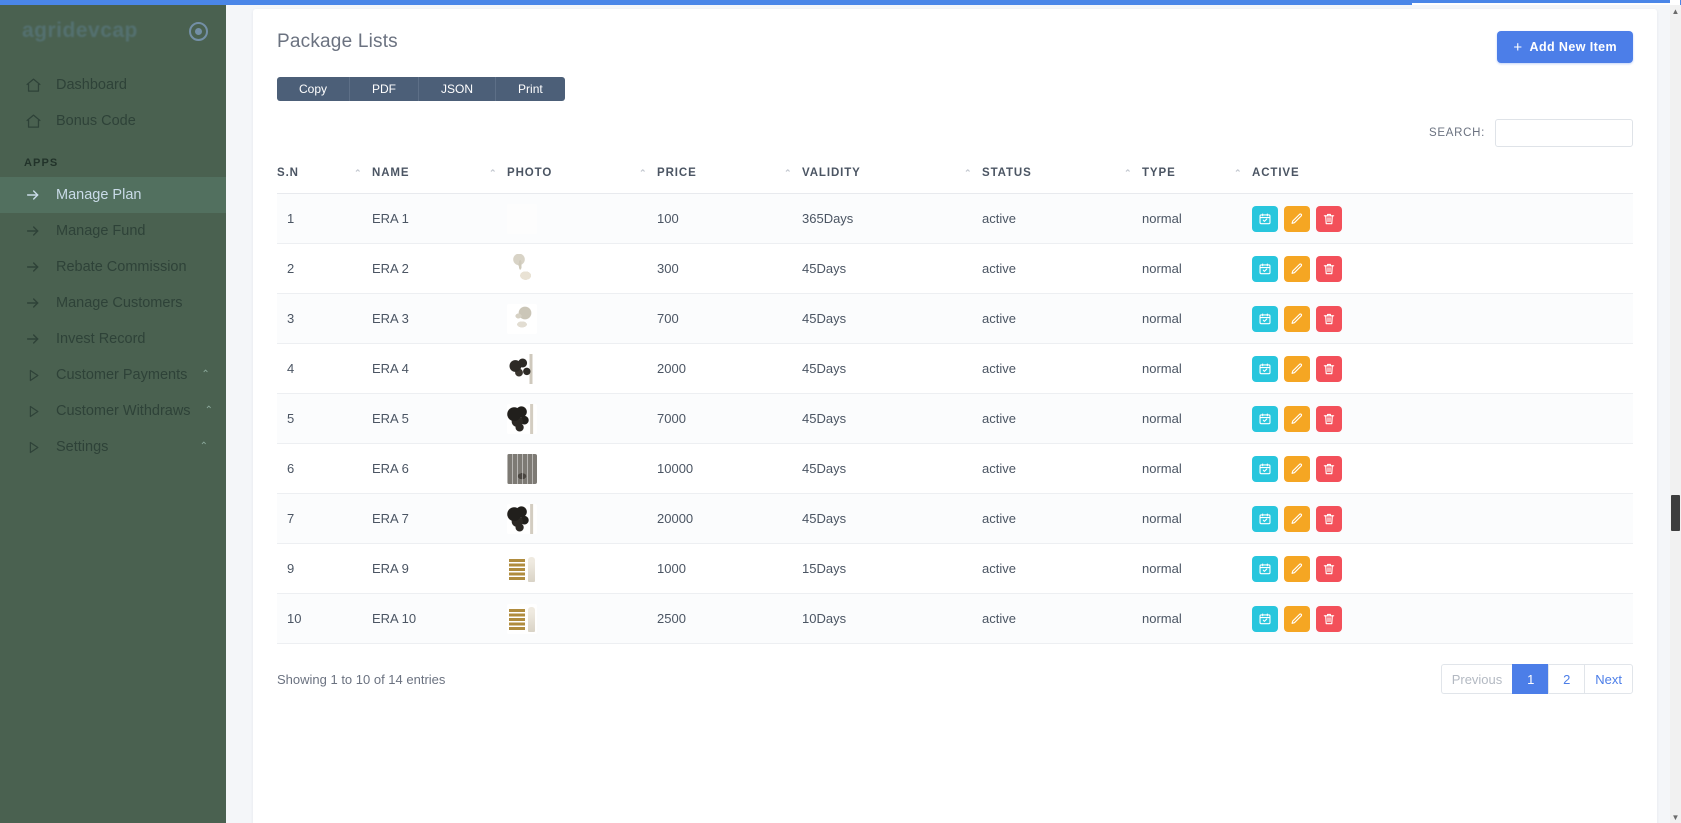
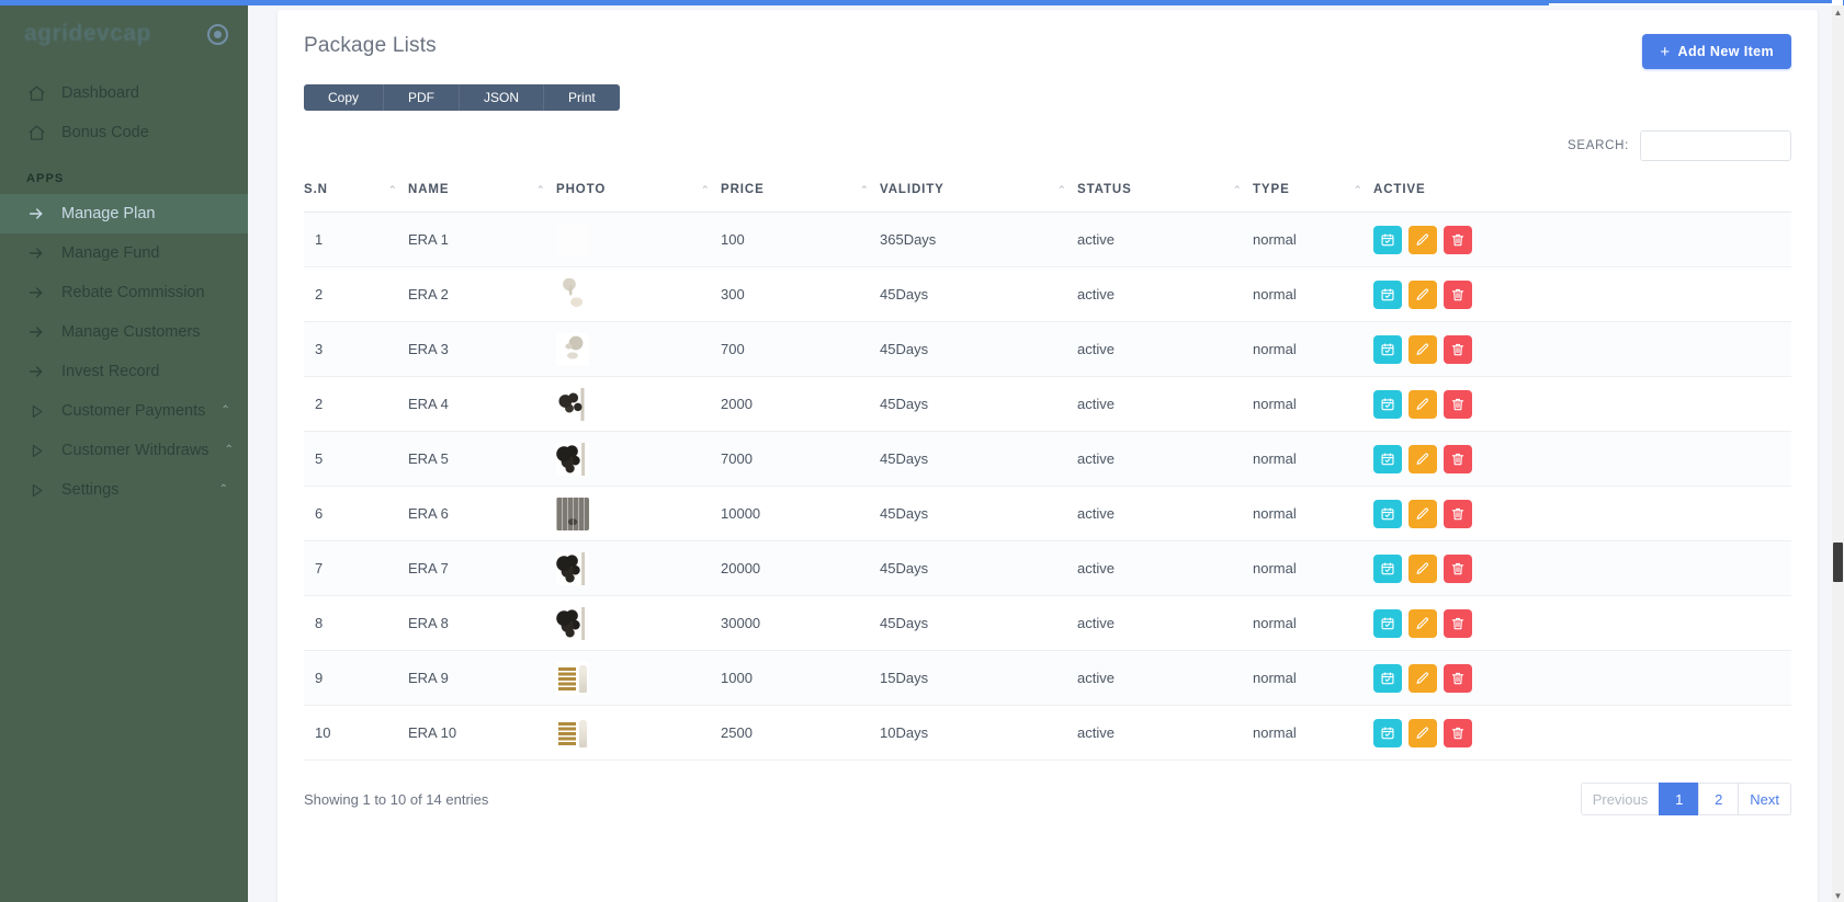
  agridevcap
  Dashboard
  Bonus Code
  APPS
  Manage Plan
  Manage Fund
  Rebate Commission
  Manage Customers
  Invest Record
  Customer Payments
  ⌃
  Customer Withdraws
  ⌃
  Settings
  ⌃
  Package Lists
  +
  Add New Item
  Copy
  PDF
  JSON
  Print
  SEARCH:
  S.N	⌃ NAME	⌃ PHOTO	⌃ PRICE	⌃ VALIDITY	⌃ STATUS	⌃ TYPE	⌃ ACTIVE
  1	ERA 1		100	365Days	active	normal
  2	ERA 2		300	45Days	active	normal
  3	ERA 3		700	45Days	active	normal
- 4	ERA 4		2000	45Days	active	normal
+ 2	ERA 4		2000	45Days	active	normal
  5	ERA 5		7000	45Days	active	normal
  6	ERA 6		10000	45Days	active	normal
  7	ERA 7		20000	45Days	active	normal
+ 8	ERA 8		30000	45Days	active	normal
  9	ERA 9		1000	15Days	active	normal
  10	ERA 10		2500	10Days	active	normal
  Showing 1 to 10 of 14 entries
  Previous
  1
  2
  Next
  ▲
  ▼
